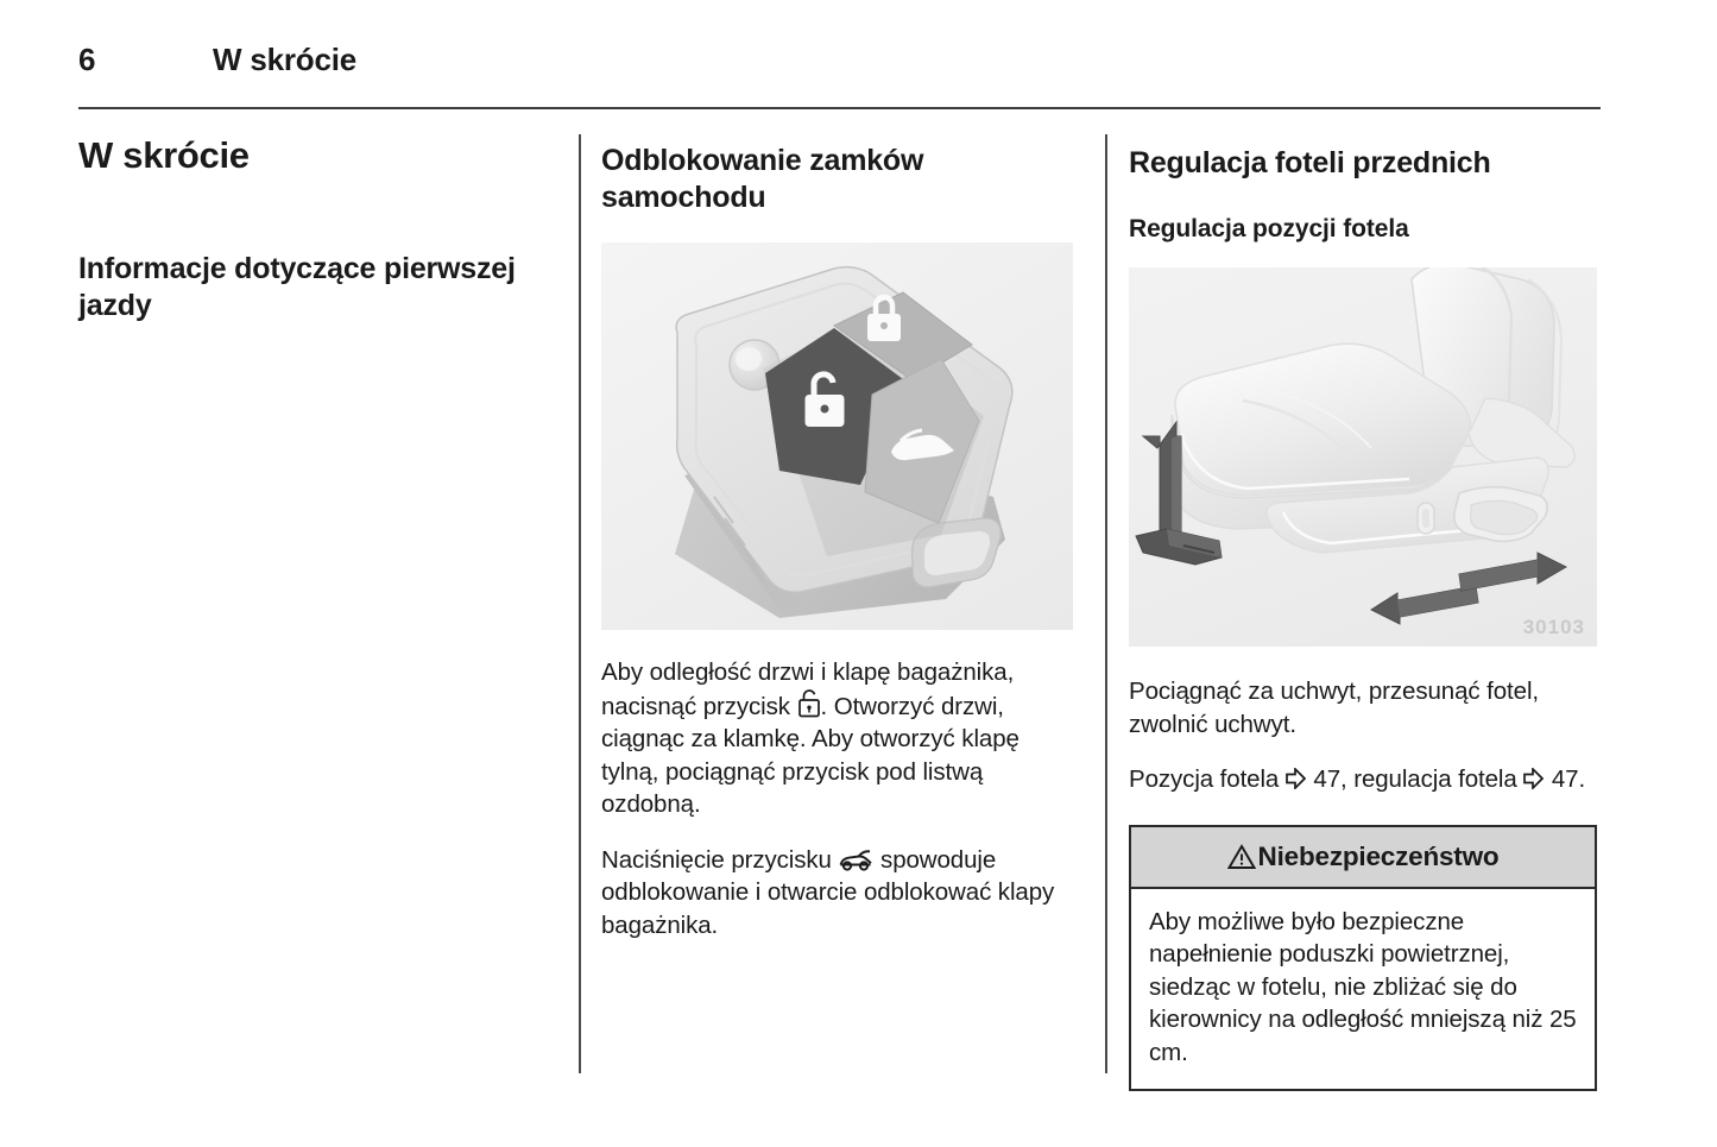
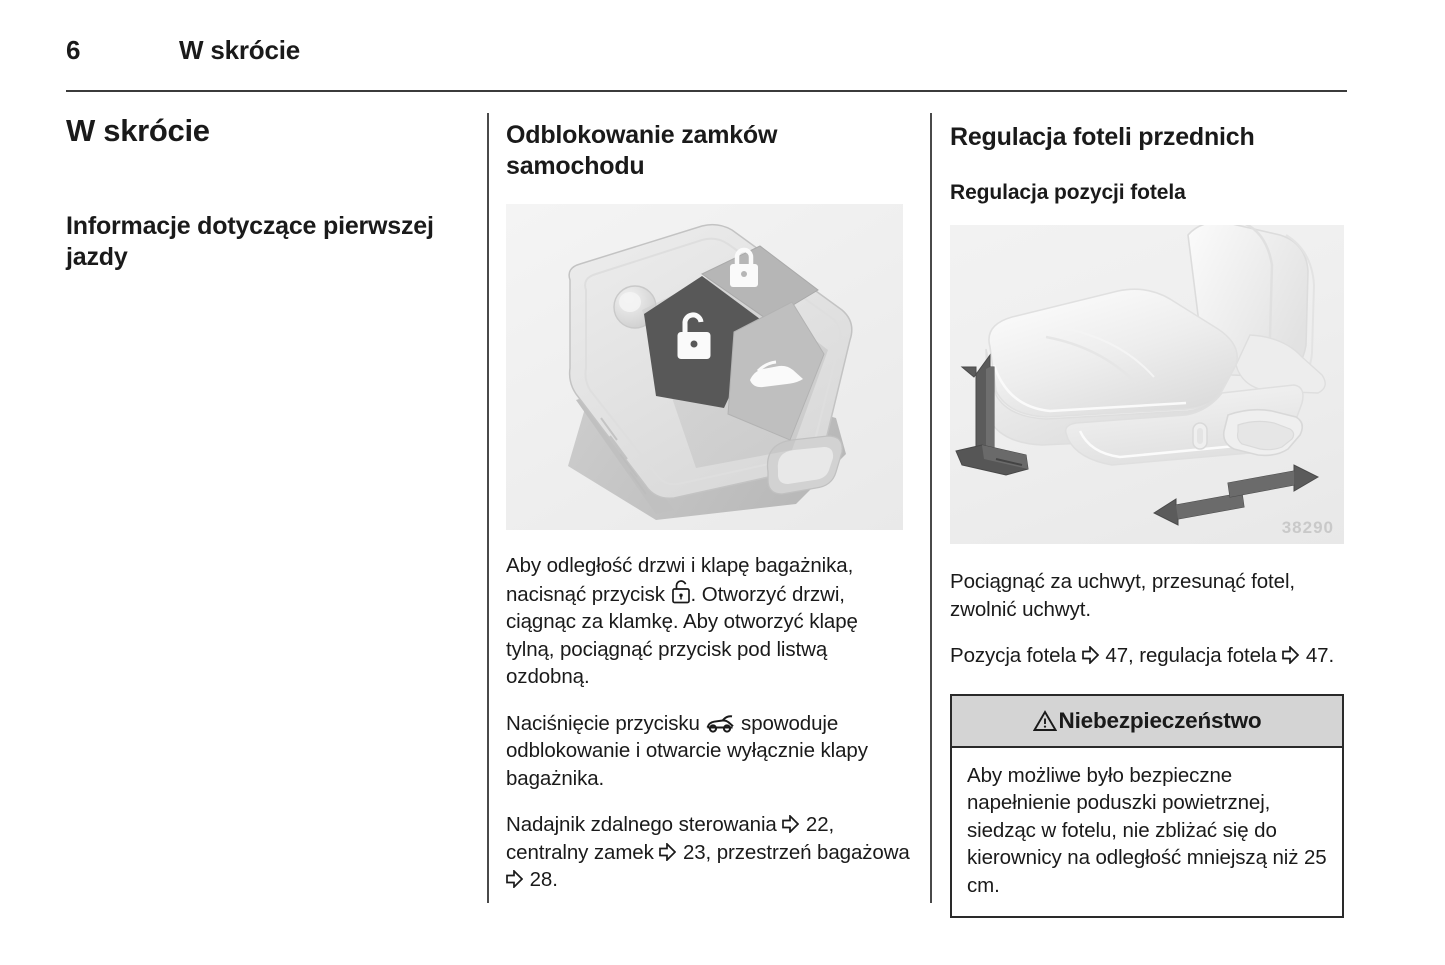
  6
  W skrócie
  W skrócie
  Informacje dotyczące pierwszej jazdy
  Odblokowanie zamków samochodu
  Aby odległość drzwi i klapę bagażnika, nacisnąć przycisk . Otworzyć drzwi, ciągnąc za klamkę. Aby otworzyć klapę tylną, pociągnąć przycisk pod listwą ozdobną.
- Naciśnięcie przycisku spowoduje odblokowanie i otwarcie odblokować klapy bagażnika.
+ Naciśnięcie przycisku spowoduje odblokowanie i otwarcie wyłącznie klapy bagażnika.
+ Nadajnik zdalnego sterowania 22, centralny zamek 23, przestrzeń bagażowa 28.
  Regulacja foteli przednich
  Regulacja pozycji fotela
- 30103
+ 38290
  Pociągnąć za uchwyt, przesunąć fotel, zwolnić uchwyt.
  Pozycja fotela 47, regulacja fotela 47.
  Niebezpieczeństwo
  Aby możliwe było bezpieczne napełnienie poduszki powietrznej, siedząc w fotelu, nie zbliżać się do kierownicy na odległość mniejszą niż 25 cm.
